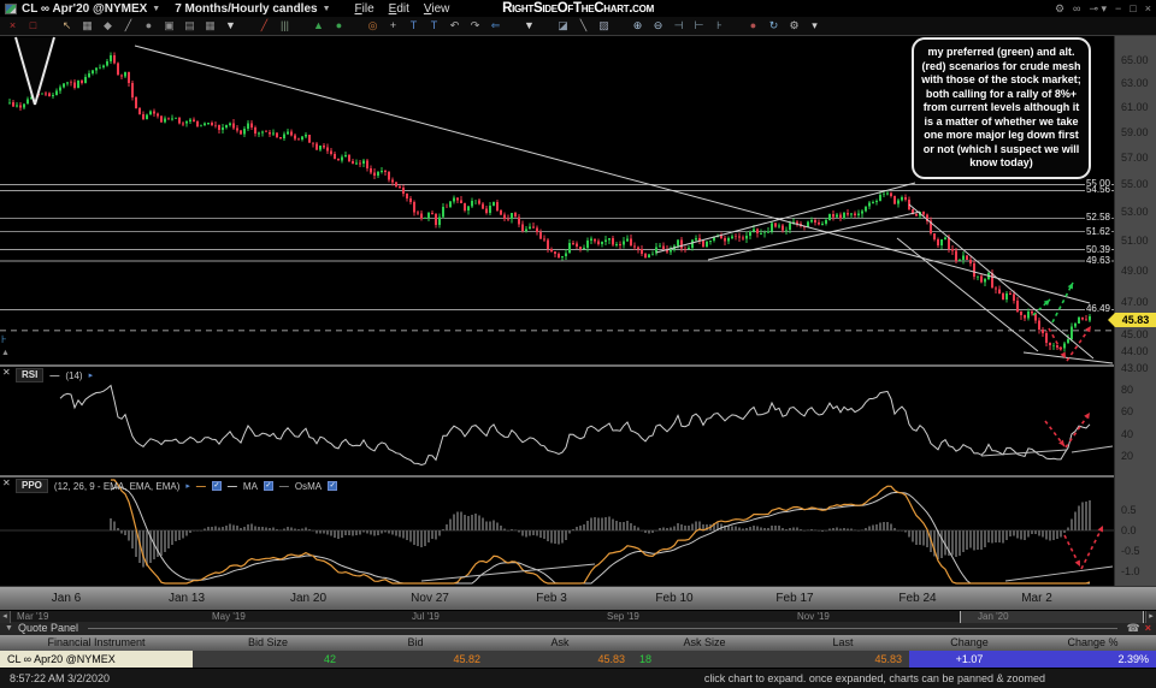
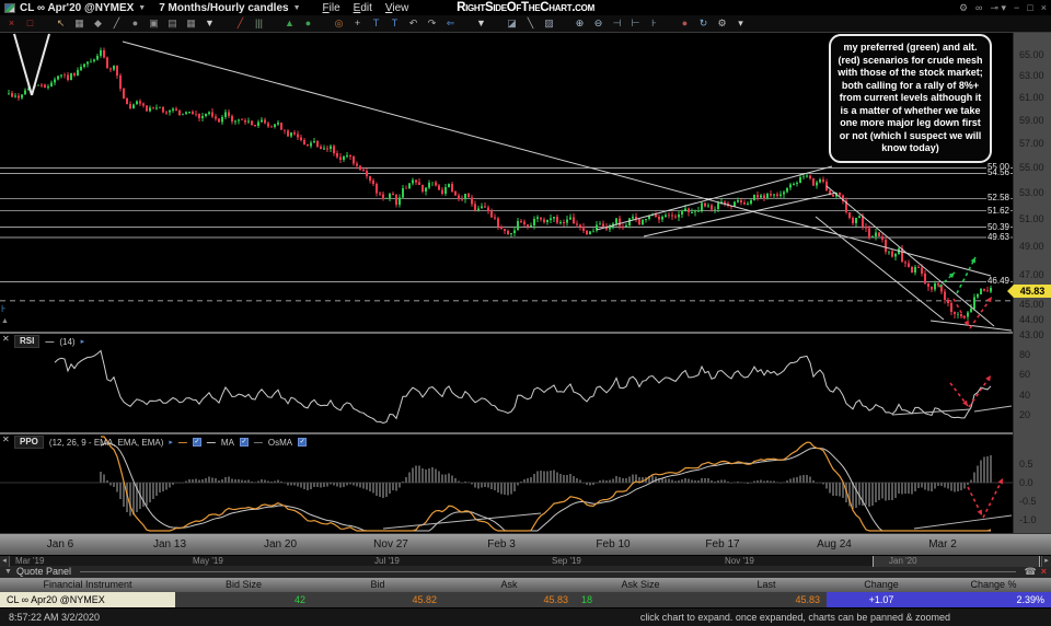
  CL ∞ Apr'20 @NYMEX
  7 Months/Hourly candles
  File
  Edit
  View
  RightSideOfTheChart.com
  ⚙
  ∞
  ⊸ ▾
  −
  □
  ×
  ×
  □
  ↖
  ▦
  ◆
  ╱
  ●
  ▣
  ▤
  ▦
  ▼
  ╱
  |||
  ▲
  ●
  ◎
  +
  T
  T
  ↶
  ↷
  ⇐
  ▼
  ◪
  ╲
  ▨
  ⊕
  ⊖
  ⊣
  ⊢
  ⊦
  ●
  ↻
  ⚙
  ▾
  ⊦
  my preferred (green) and alt. (red) scenarios for crude mesh with those of the stock market; both calling for a rally of 8%+ from current levels although it is a matter of whether we take one more major leg down first or not (which I suspect we will know today)
  55.00
  54.56
  52.58
  51.62
  50.39
  49.63
  46.49
  ✕
  RSI
  —
  (14)
  ✕
  PPO
  (12, 26, 9 - EMA, EMA, EMA)
  —
  —
  MA
  —
  OsMA
  65.00
  63.00
  61.00
  59.00
  57.00
  55.00
  53.00
  51.00
  49.00
  47.00
  45.00
  44.00
  43.00
  80
  60
  40
  20
  0.5
  0.0
  -0.5
  -1.0
  45.83
  Jan 6
  Jan 13
  Jan 20
  Nov 27
  Feb 3
  Feb 10
  Feb 17
- Feb 24
+ Aug 24
  Mar 2
  Mar '19
  May '19
  Jul '19
  Sep '19
  Nov '19
  Jan '20
  Quote Panel
  ☎
  ×
  Financial Instrument
  Bid Size
  Bid
  Ask
  Ask Size
  Last
  Change
  Change %
  CL ∞ Apr20 @NYMEX
  42
  45.82
  45.83
  18
  45.83
  +1.07
  2.39%
  8:57:22 AM 3/2/2020
  click chart to expand. once expanded, charts can be panned & zoomed
